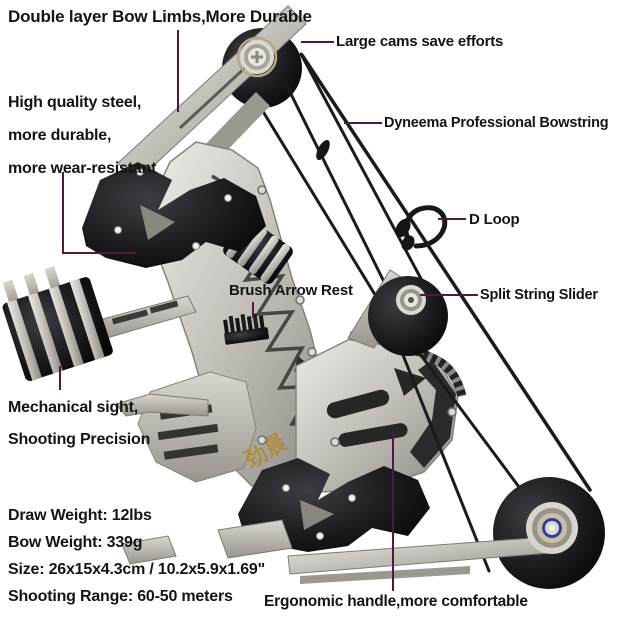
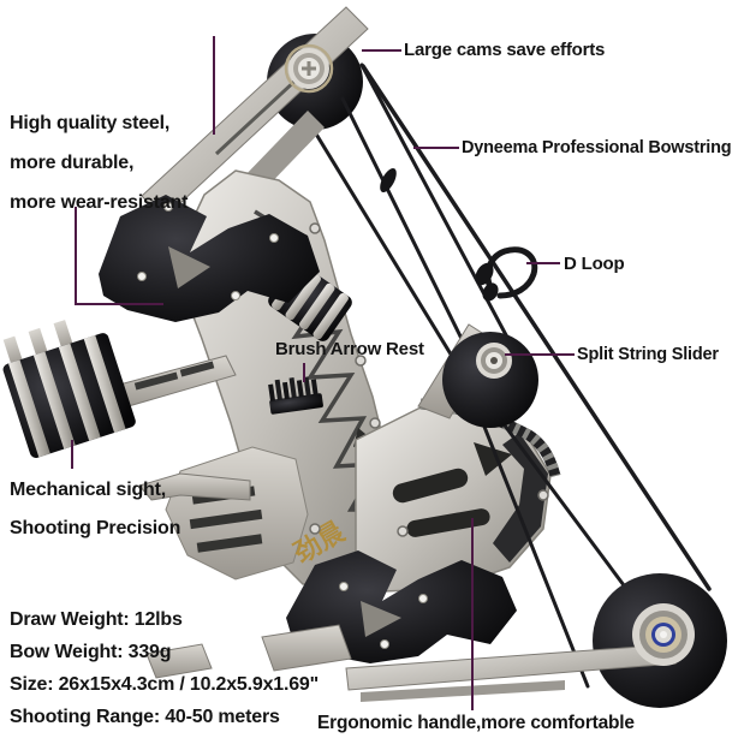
- Double layer Bow Limbs,More Durable
  Large cams save efforts
  High quality steel,
  more durable,
  more wear-resistant
  Dyneema Professional Bowstring
  D Loop
  Brush Arrow Rest
  Split String Slider
  Mechanical sight,
  Shooting Precision
  Draw Weight: 12lbs
  Bow Weight: 339g
  Size: 26x15x4.3cm / 10.2x5.9x1.69"
- Shooting Range: 60-50 meters
+ Shooting Range: 40-50 meters
  Ergonomic handle,more comfortable
